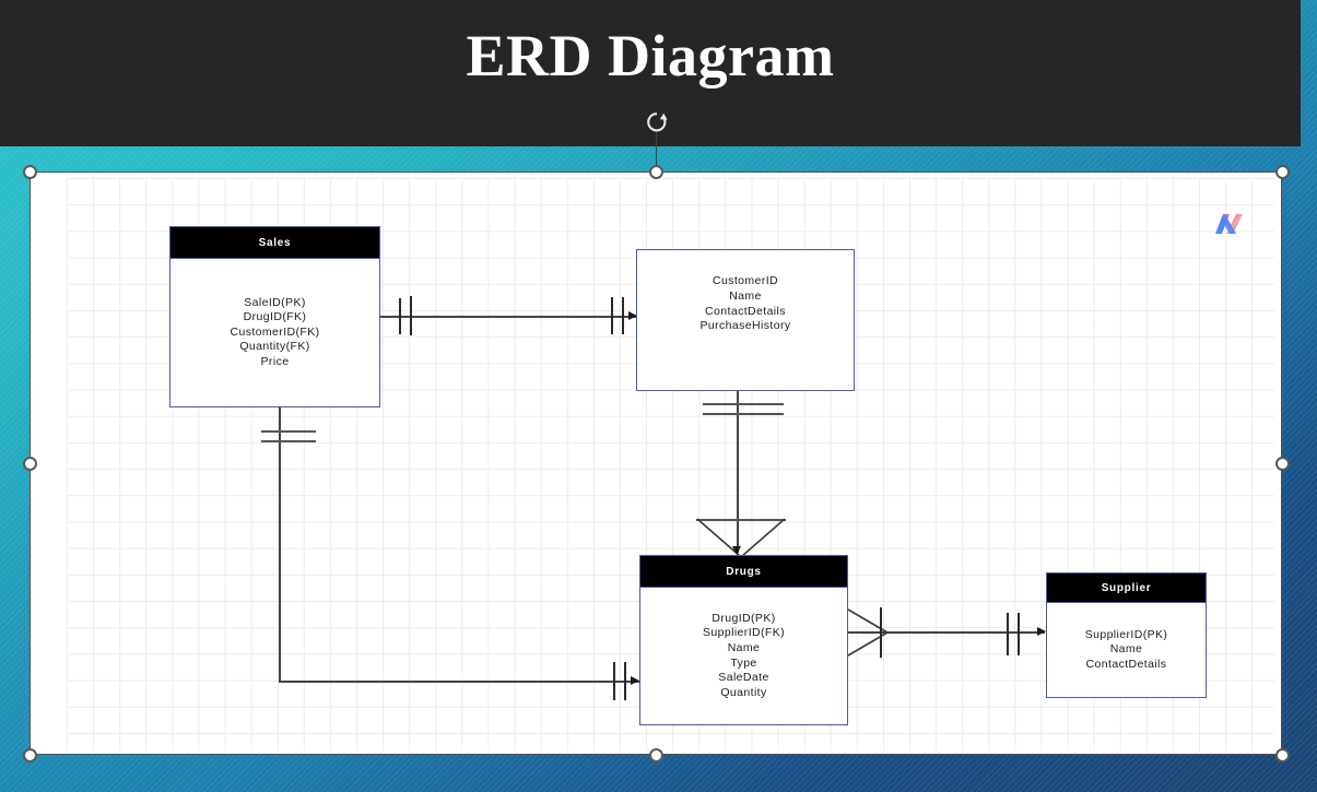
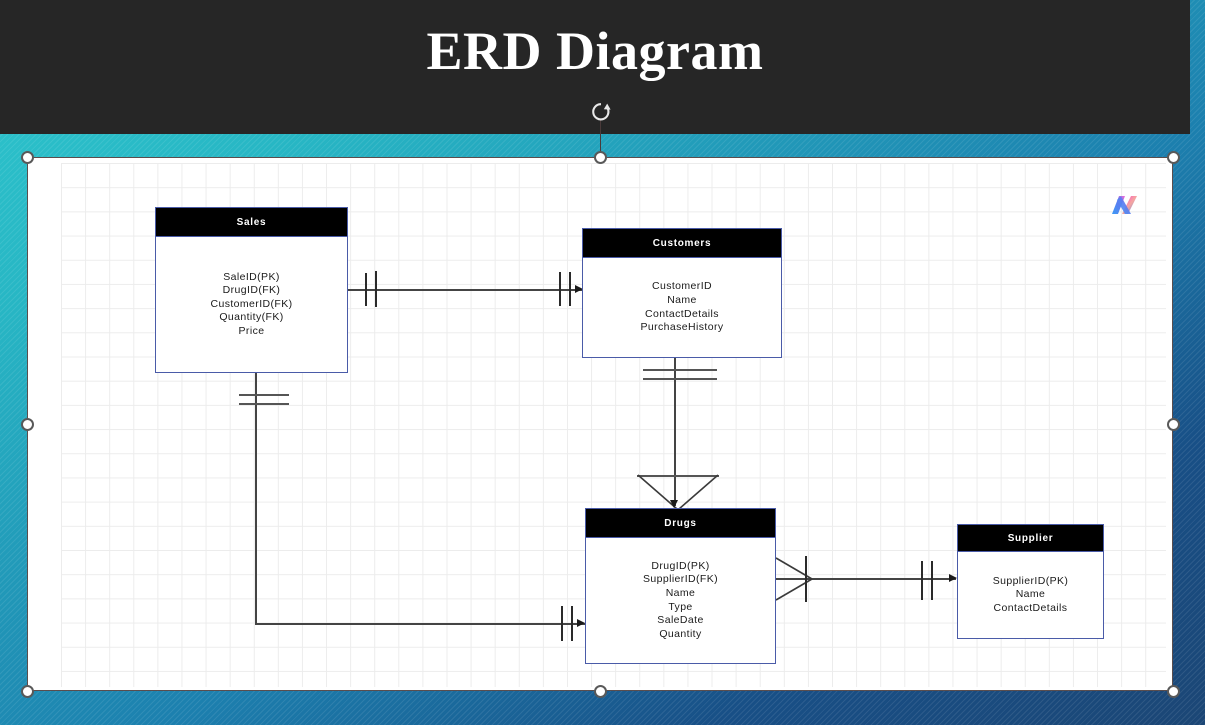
  ERD Diagram
  Sales
  SaleID(PK)
  DrugID(FK)
  CustomerID(FK)
  Quantity(FK)
  Price
+ Customers
  CustomerID
  Name
  ContactDetails
  PurchaseHistory
  Drugs
  DrugID(PK)
  SupplierID(FK)
  Name
  Type
  SaleDate
  Quantity
  Supplier
  SupplierID(PK)
  Name
  ContactDetails
